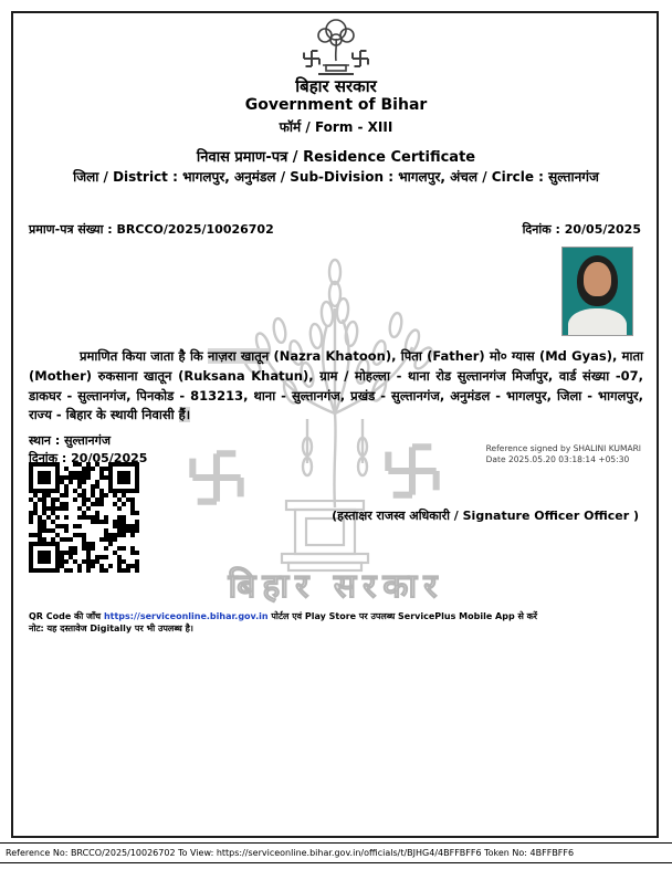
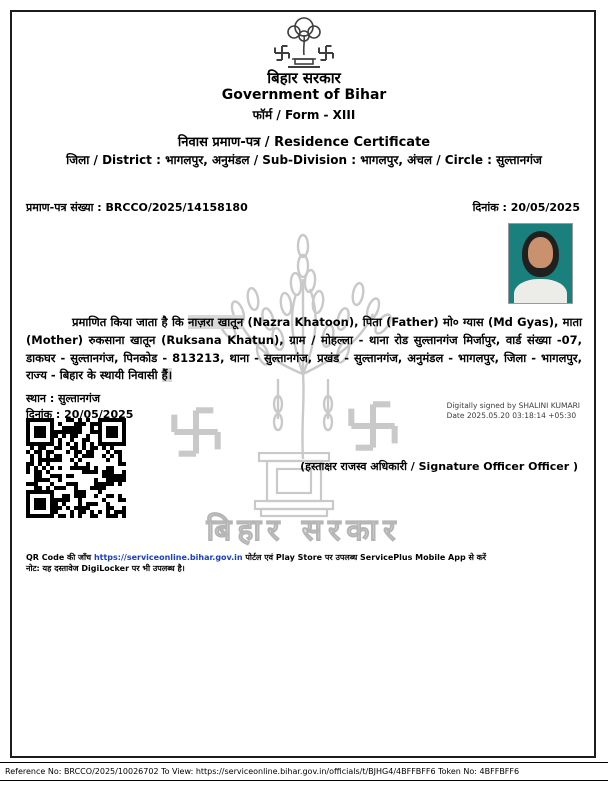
  बिहार सरकार
  बिहार सरकार
  Government of Bihar
  फॉर्म / Form - XIII
  निवास प्रमाण-पत्र / Residence Certificate
  जिला / District : भागलपुर, अनुमंडल / Sub-Division : भागलपुर, अंचल / Circle : सुल्तानगंज
- प्रमाण-पत्र संख्या : BRCCO/2025/10026702
+ प्रमाण-पत्र संख्या : BRCCO/2025/14158180
  दिनांक : 20/05/2025
  प्रमाणित किया जाता है कि नाज़रा खातून (Nazra Khatoon), पिता (Father) मो० ग्यास (Md Gyas), माता (Mother) रुकसाना खातून (Ruksana Khatun), ग्राम / मोहल्ला - थाना रोड सुल्तानगंज मिर्जापुर, वार्ड संख्या -07, डाकघर - सुल्तानगंज, पिनकोड - 813213, थाना - सुल्तानगंज, प्रखंड - सुल्तानगंज, अनुमंडल - भागलपुर, जिला - भागलपुर, राज्य - बिहार के स्थायी निवासी हैं।
  स्थान : सुल्तानगंज
  दिनांक : 20/05/2025
- Reference signed by SHALINI KUMARI
+ Digitally signed by SHALINI KUMARI
  Date 2025.05.20 03:18:14 +05:30
  (हस्ताक्षर राजस्व अधिकारी / Signature Officer Officer )
  QR Code की जाँच https://serviceonline.bihar.gov.in पोर्टल एवं Play Store पर उपलब्ध ServicePlus Mobile App से करें
- नोट: यह दस्तावेज Digitally पर भी उपलब्ध है।
+ नोट: यह दस्तावेज DigiLocker पर भी उपलब्ध है।
  Reference No: BRCCO/2025/10026702 To View: https://serviceonline.bihar.gov.in/officials/t/BJHG4/4BFFBFF6 Token No: 4BFFBFF6
